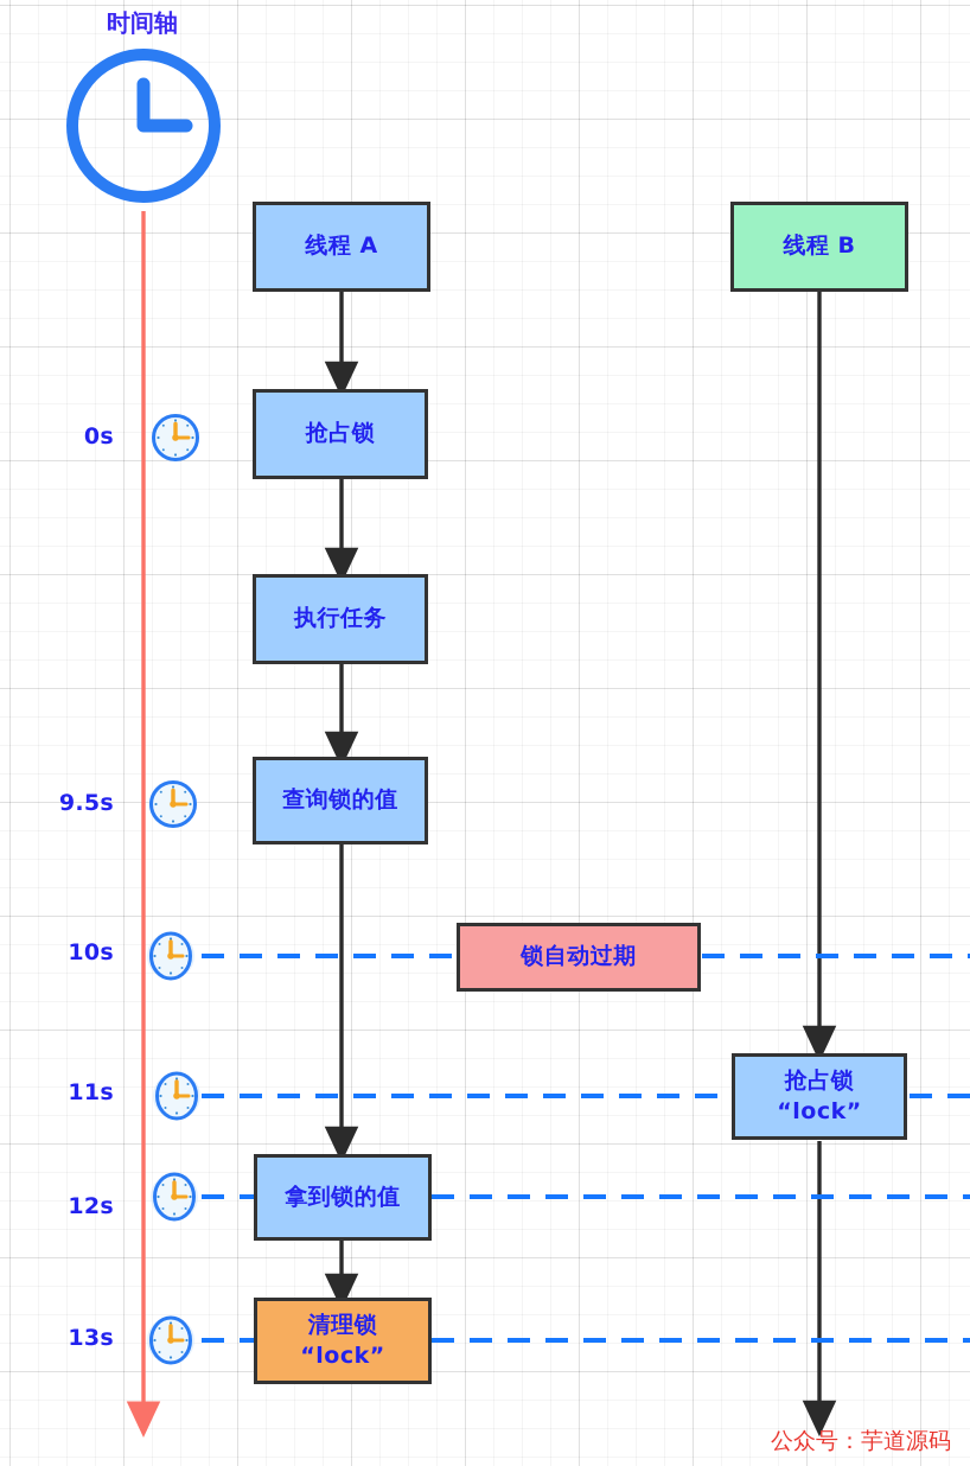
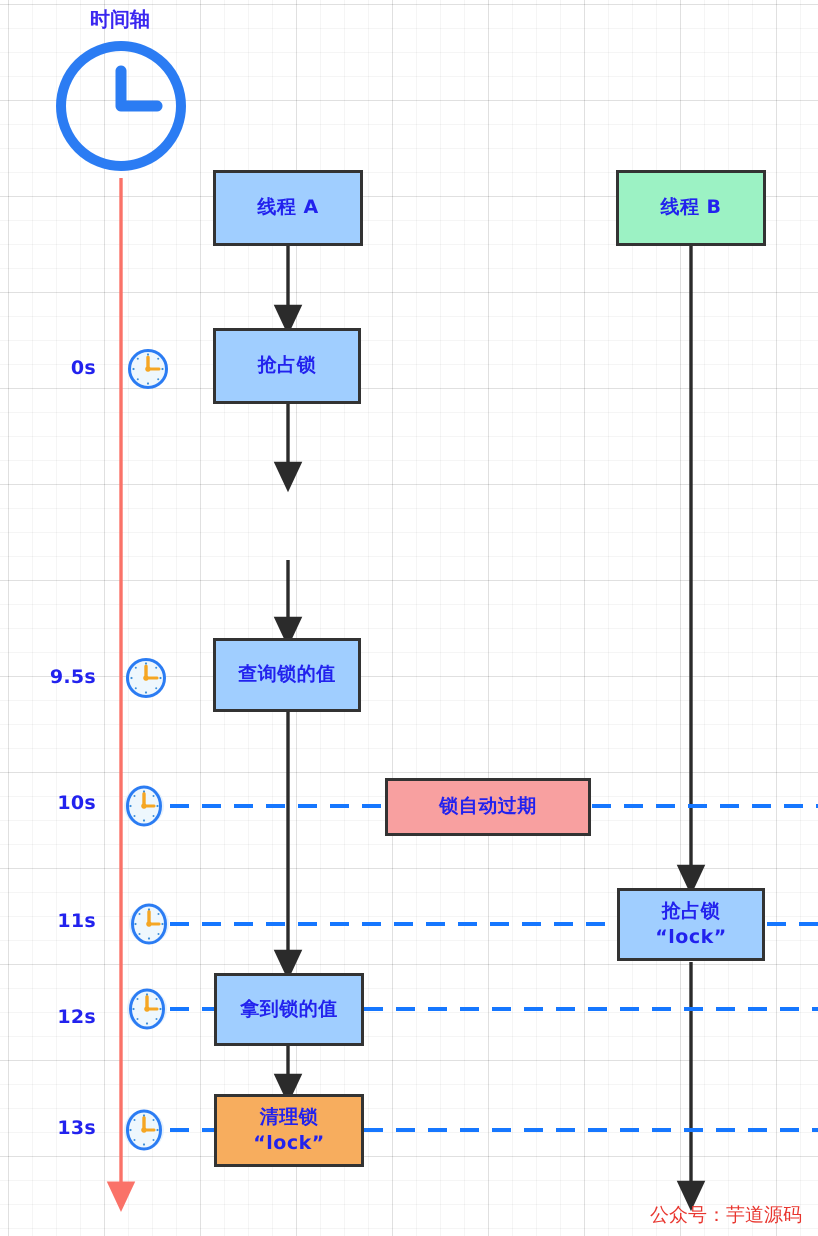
  时间轴
  0s
  9.5s
  10s
  11s
  12s
  13s
  线程 A
  抢占锁
- 执行任务
  查询锁的值
  拿到锁的值
  清理锁
  “lock”
  锁自动过期
  线程 B
  抢占锁
  “lock”
  公众号：芋道源码
